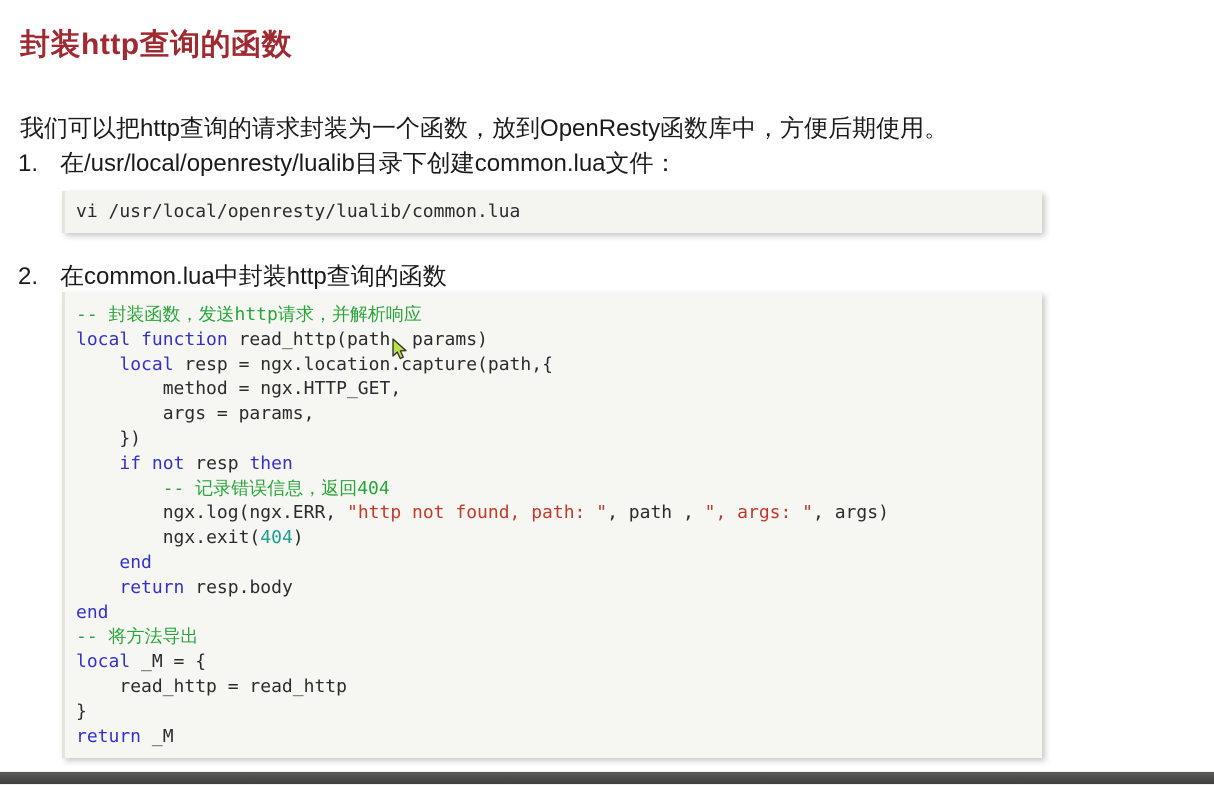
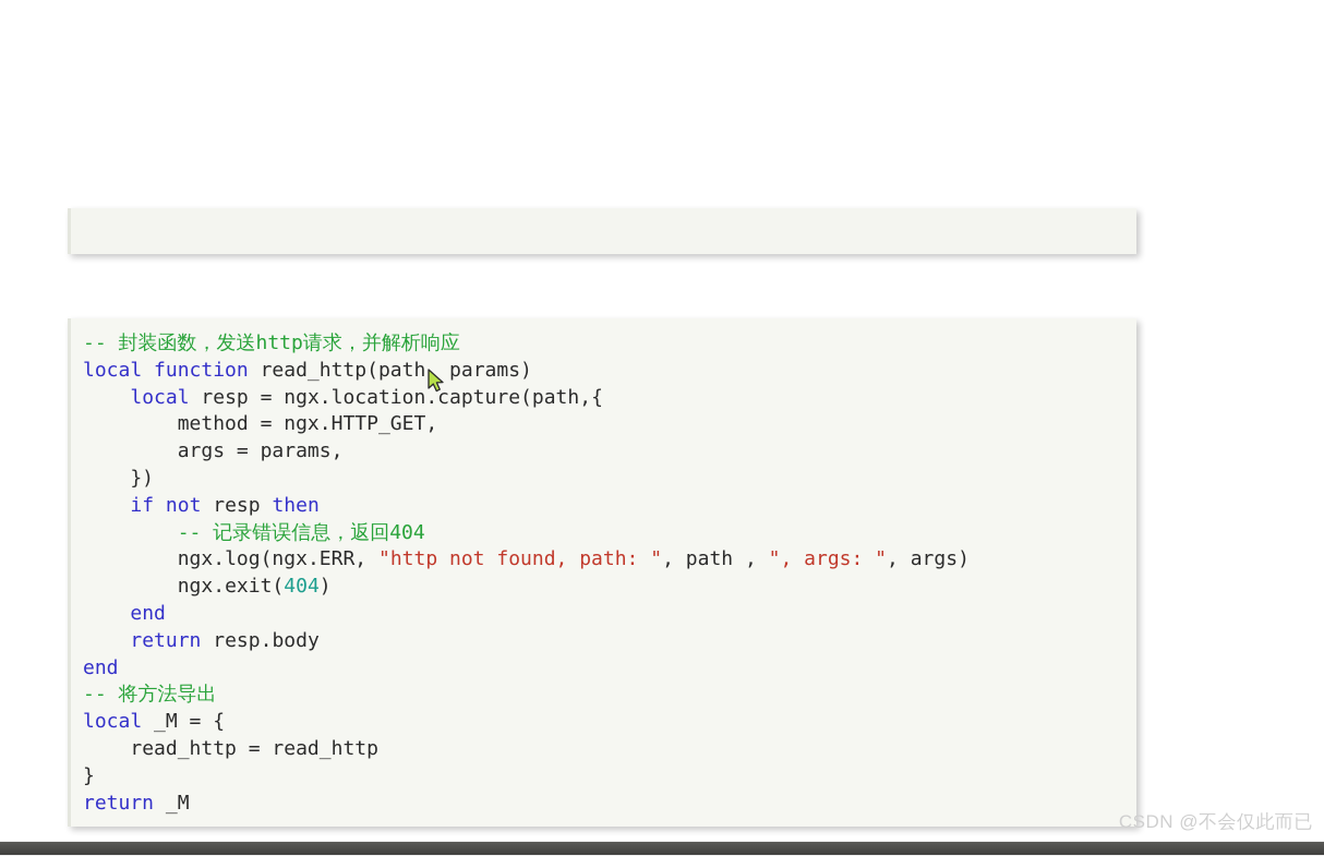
- 封装http查询的函数
- 我们可以把http查询的请求封装为一个函数，放到OpenResty函数库中，方便后期使用。
- 1. 在/usr/local/openresty/lualib目录下创建common.lua文件：
- vi /usr/local/openresty/lualib/common.lua
- 2. 在common.lua中封装http查询的函数
  -- 封装函数，发送http请求，并解析响应 local function read_http(path, params)
  local resp = ngx.location.capture(path,{
  method = ngx.HTTP_GET,
  args = params,
  })
  if not resp then -- 记录错误信息，返回404 ngx.log(ngx.ERR, "http not found, path: ", path , ", args: ", args)
  ngx.exit(404)
  end return resp.body end -- 将方法导出 local _M = {
  read_http = read_http
  }
  return _M
+ CSDN @不会仅此而已
